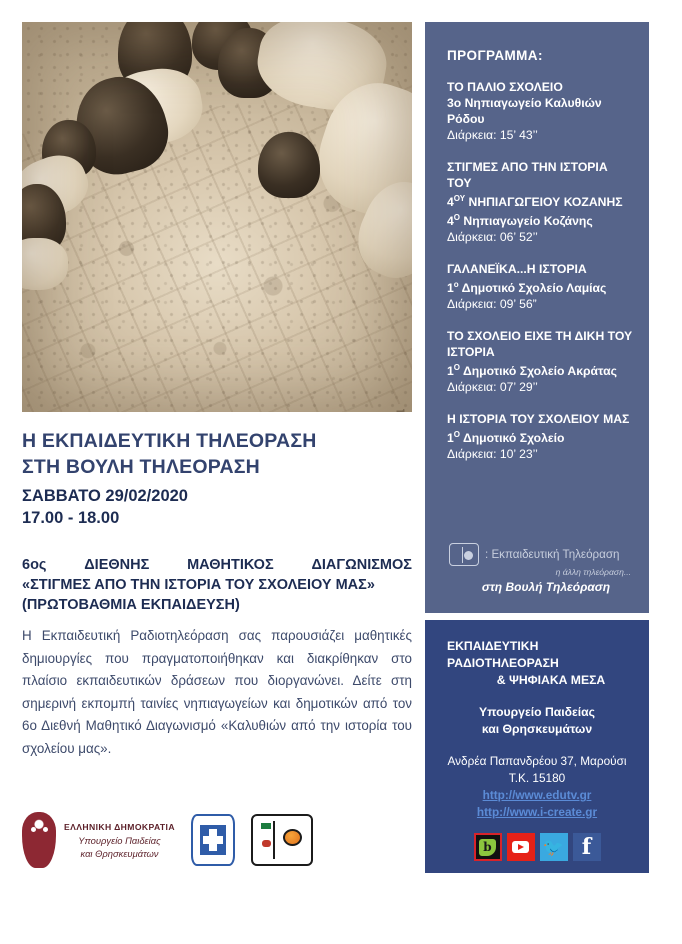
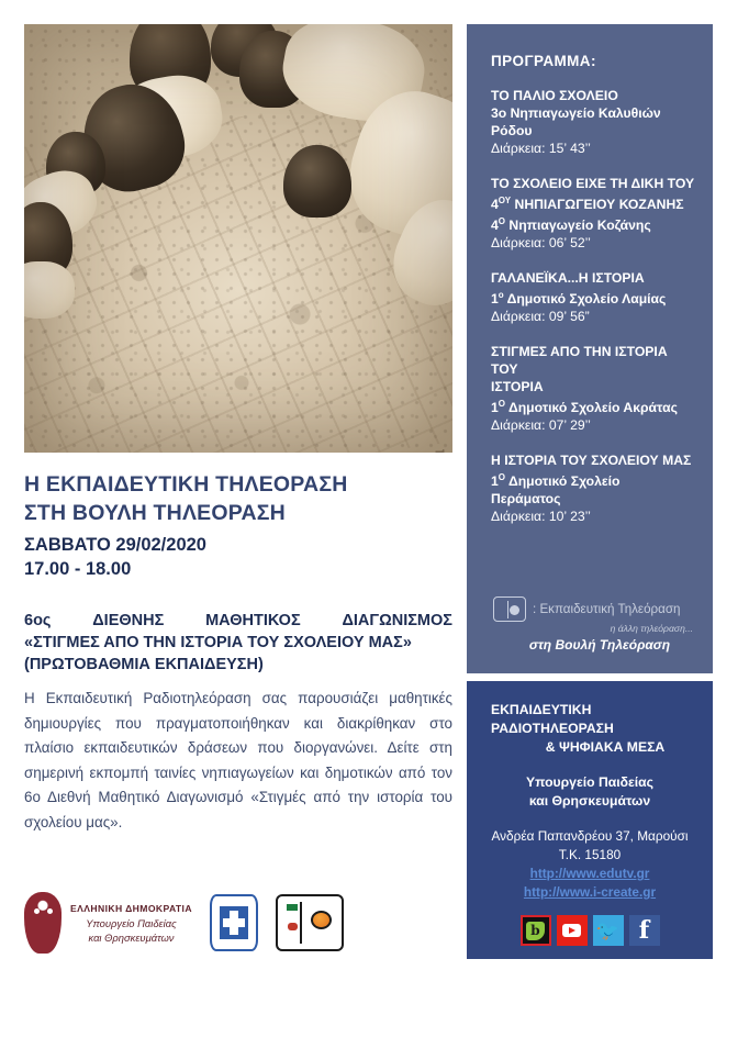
  Η ΕΚΠΑΙΔΕΥΤΙΚΗ ΤΗΛΕΟΡΑΣΗ
  ΣΤΗ ΒΟΥΛΗ ΤΗΛΕΟΡΑΣΗ
  ΣΑΒΒΑΤΟ 29/02/2020
  17.00 - 18.00
  6ος
  ΔΙΕΘΝΗΣ
  ΜΑΘΗΤΙΚΟΣ
  ΔΙΑΓΩΝΙΣΜΟΣ
  «ΣΤΙΓΜΕΣ ΑΠΟ ΤΗΝ ΙΣΤΟΡΙΑ ΤΟΥ ΣΧΟΛΕΙΟΥ ΜΑΣ»
  (ΠΡΩΤΟΒΑΘΜΙΑ ΕΚΠΑΙΔΕΥΣΗ)
- Η Εκπαιδευτική Ραδιοτηλεόραση σας παρουσιάζει μαθητικές δημιουργίες που πραγματοποιήθηκαν και διακρίθηκαν στο πλαίσιο εκπαιδευτικών δράσεων που διοργανώνει. Δείτε στη σημερινή εκπομπή ταινίες νηπιαγωγείων και δημοτικών από τον 6ο Διεθνή Μαθητικό Διαγωνισμό «Καλυθιών από την ιστορία του σχολείου μας».
+ Η Εκπαιδευτική Ραδιοτηλεόραση σας παρουσιάζει μαθητικές δημιουργίες που πραγματοποιήθηκαν και διακρίθηκαν στο πλαίσιο εκπαιδευτικών δράσεων που διοργανώνει. Δείτε στη σημερινή εκπομπή ταινίες νηπιαγωγείων και δημοτικών από τον 6ο Διεθνή Μαθητικό Διαγωνισμό «Στιγμές από την ιστορία του σχολείου μας».
  ΕΛΛΗΝΙΚΗ ΔΗΜΟΚΡΑΤΙΑ
  Υπουργείο Παιδείας
  και Θρησκευμάτων
  ΠΡΟΓΡΑΜΜΑ:
  ΤΟ ΠΑΛΙΟ ΣΧΟΛΕΙΟ
  3ο Νηπιαγωγείο Καλυθιών
  Ρόδου
  Διάρκεια: 15’ 43’’
- ΣΤΙΓΜΕΣ ΑΠΟ ΤΗΝ ΙΣΤΟΡΙΑ ΤΟΥ
+ ΤΟ ΣΧΟΛΕΙΟ ΕΙΧΕ ΤΗ ΔΙΚΗ ΤΟΥ
  4ΟΥ ΝΗΠΙΑΓΩΓΕΙΟΥ ΚΟΖΑΝΗΣ
  4Ο Νηπιαγωγείο Κοζάνης
  Διάρκεια: 06’ 52’’
  ΓΑΛΑΝΕΪΚΑ...Η ΙΣΤΟΡΙΑ
  1ο Δημοτικό Σχολείο Λαμίας
  Διάρκεια: 09’ 56”
- ΤΟ ΣΧΟΛΕΙΟ ΕΙΧΕ ΤΗ ΔΙΚΗ ΤΟΥ
+ ΣΤΙΓΜΕΣ ΑΠΟ ΤΗΝ ΙΣΤΟΡΙΑ ΤΟΥ
  ΙΣΤΟΡΙΑ
  1Ο Δημοτικό Σχολείο Ακράτας
  Διάρκεια: 07’ 29’’
  Η ΙΣΤΟΡΙΑ ΤΟΥ ΣΧΟΛΕΙΟΥ ΜΑΣ
  1Ο Δημοτικό Σχολείο
+ Περάματος
  Διάρκεια: 10’ 23’’
  : Εκπαιδευτική Τηλεόραση
  η άλλη τηλεόραση...
  στη Βουλή Τηλεόραση
  ΕΚΠΑΙΔΕΥΤΙΚΗ
  ΡΑΔΙΟΤΗΛΕΟΡΑΣΗ
  & ΨΗΦΙΑΚΑ ΜΕΣΑ
  Υπουργείο Παιδείας
  και Θρησκευμάτων
  Ανδρέα Παπανδρέου 37, Μαρούσι
  Τ.Κ. 15180
  http://www.edutv.gr
  http://www.i-create.gr
  b
  🐦
  f
